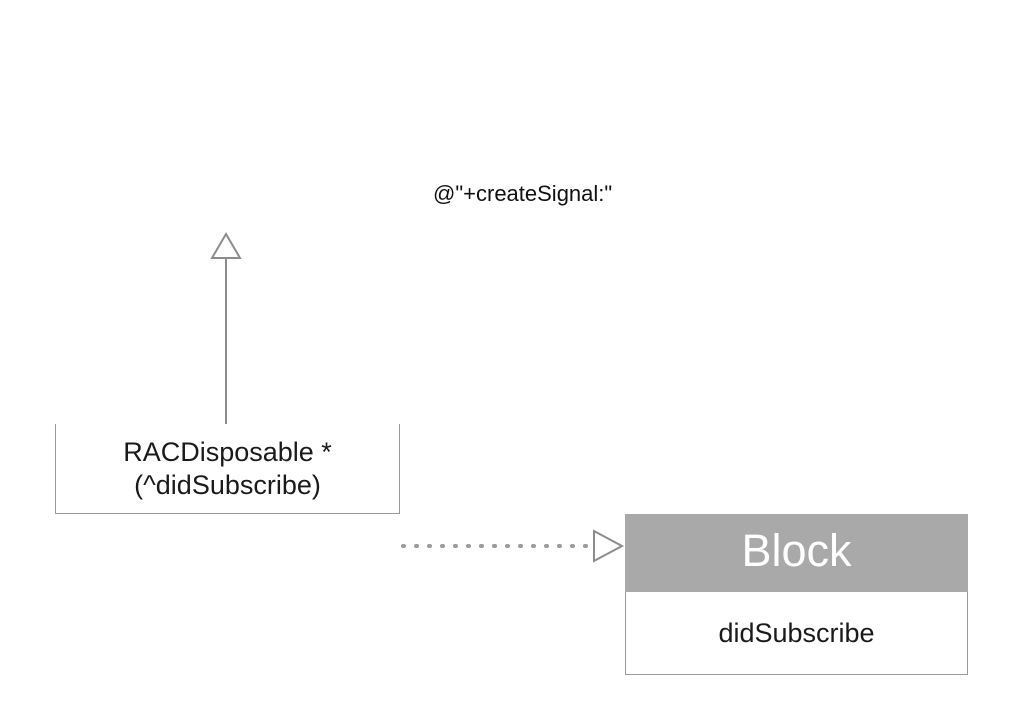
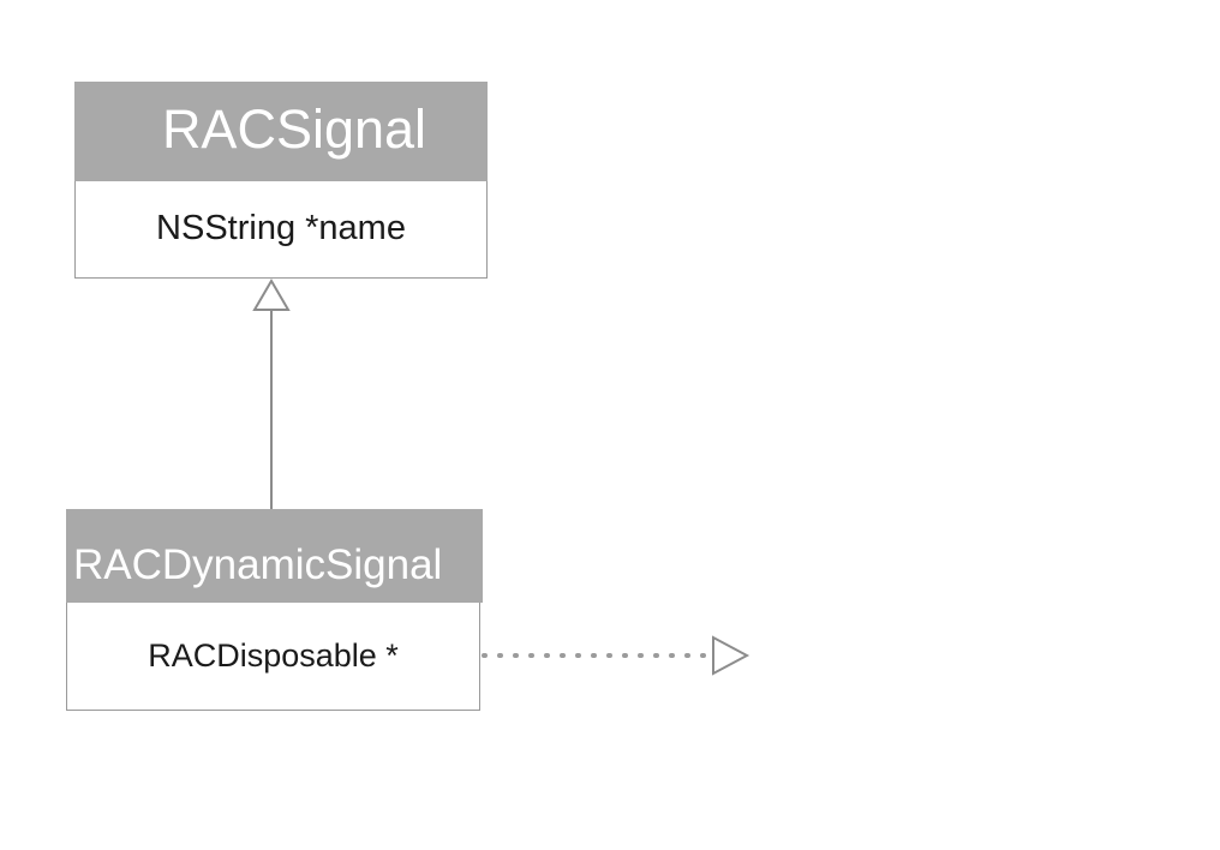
+ RACSignal
+ NSString *name
+ RACDynamicSignal
  RACDisposable *
- (^didSubscribe)
- Block
- didSubscribe
- @"+createSignal:"
